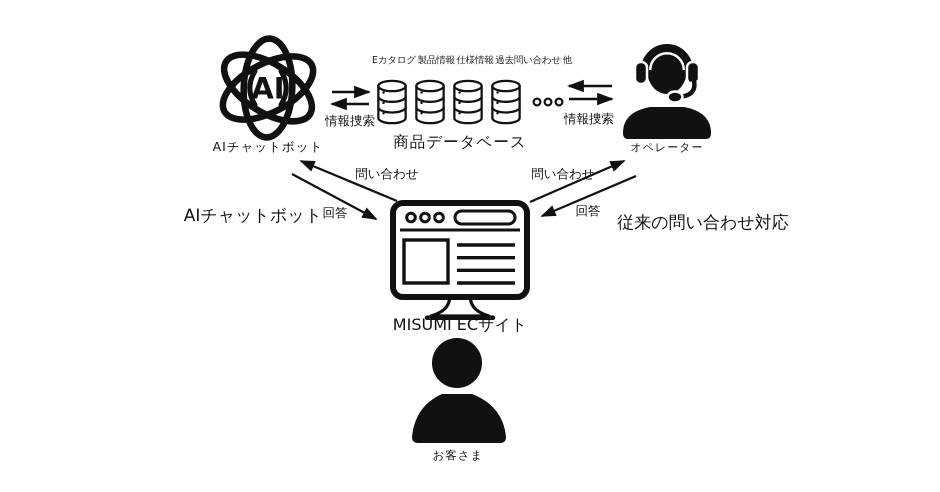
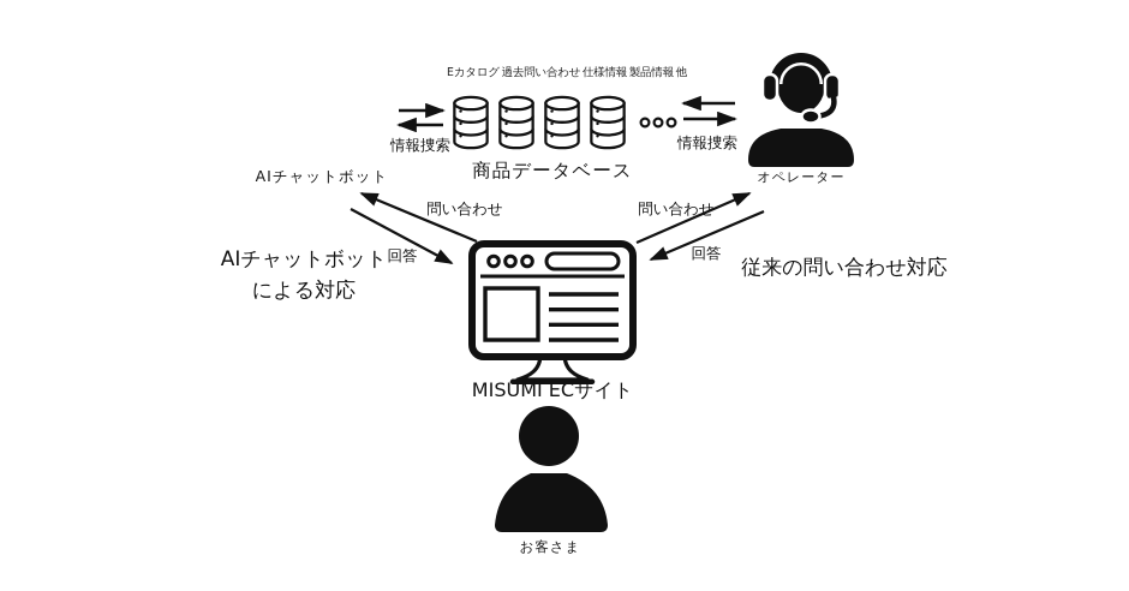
- AI
  AIチャットボット
  Eカタログ
- 製品情報
+ 過去問い合わせ
  仕様情報
- 過去問い合わせ
+ 製品情報
  他
  商品データベース
  情報捜索
  情報捜索
  オペレーター
  問い合わせ
  回答
  問い合わせ
  回答
  AIチャットボット
+ による対応
  従来の問い合わせ対応
  MISUMI ECサイト
  お客さま
